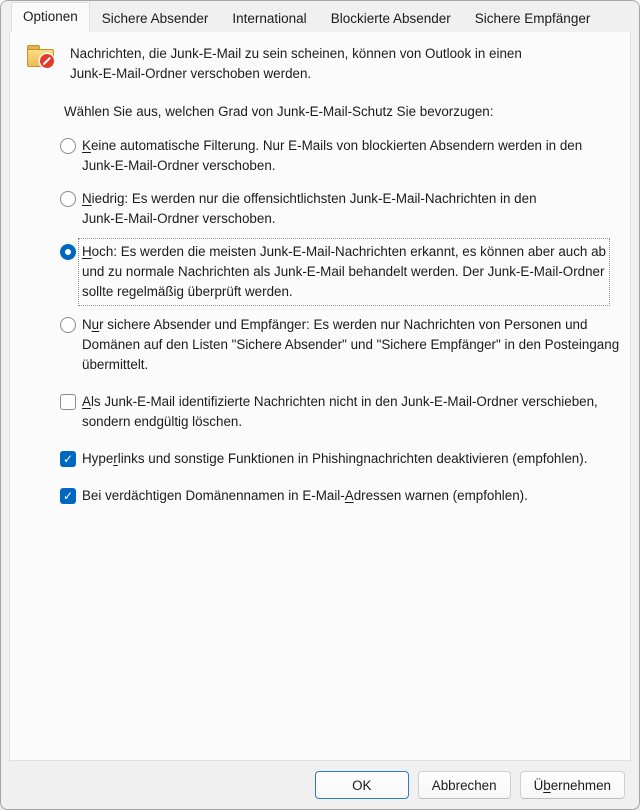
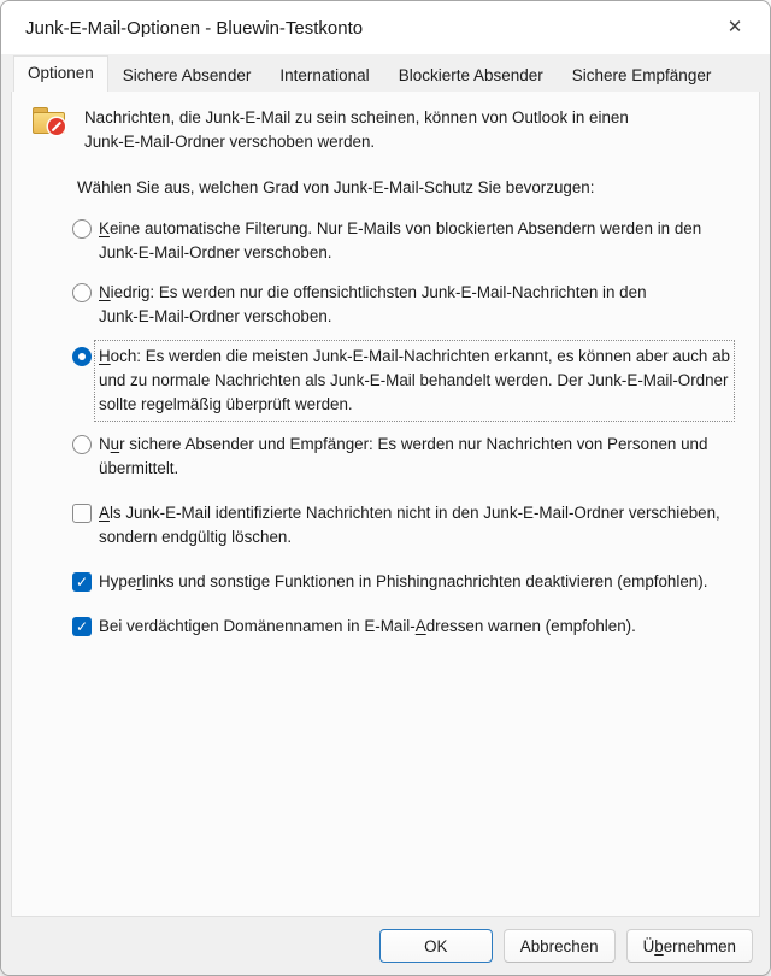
+ Junk-E-Mail-Optionen - Bluewin-Testkonto
+ ✕
  Optionen
  Sichere Absender
  International
  Blockierte Absender
  Sichere Empfänger
  Nachrichten, die Junk-E-Mail zu sein scheinen, können von Outlook in einen
  Junk-E-Mail-Ordner verschoben werden.
  Wählen Sie aus, welchen Grad von Junk-E-Mail-Schutz Sie bevorzugen:
  Keine automatische Filterung. Nur E-Mails von blockierten Absendern werden in den
  Junk-E-Mail-Ordner verschoben.
  Niedrig: Es werden nur die offensichtlichsten Junk-E-Mail-Nachrichten in den
  Junk-E-Mail-Ordner verschoben.
  Hoch: Es werden die meisten Junk-E-Mail-Nachrichten erkannt, es können aber auch ab
  und zu normale Nachrichten als Junk-E-Mail behandelt werden. Der Junk-E-Mail-Ordner
  sollte regelmäßig überprüft werden.
  Nur sichere Absender und Empfänger: Es werden nur Nachrichten von Personen und
- Domänen auf den Listen "Sichere Absender" und "Sichere Empfänger" in den Posteingang
  übermittelt.
  Als Junk-E-Mail identifizierte Nachrichten nicht in den Junk-E-Mail-Ordner verschieben,
  sondern endgültig löschen.
  Hyperlinks und sonstige Funktionen in Phishingnachrichten deaktivieren (empfohlen).
  Bei verdächtigen Domänennamen in E-Mail-Adressen warnen (empfohlen).
  OK
  Abbrechen
  Übernehmen
